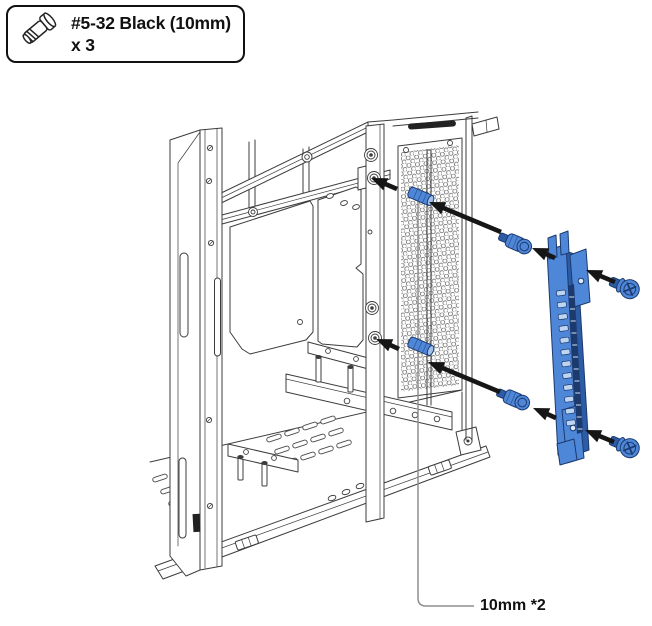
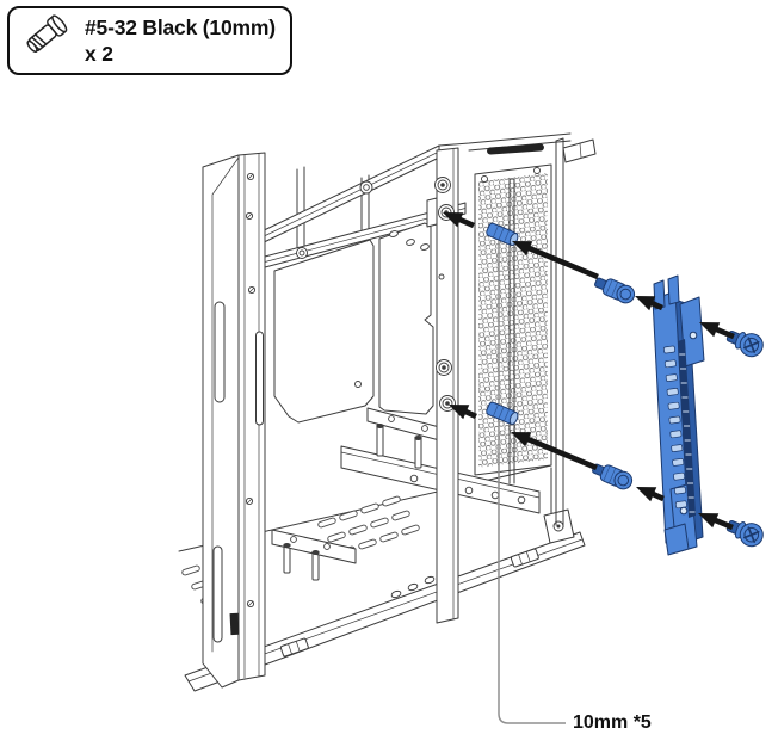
  #5-32 Black (10mm)
- x 3
+ x 2
- 10mm *2
+ 10mm *5
